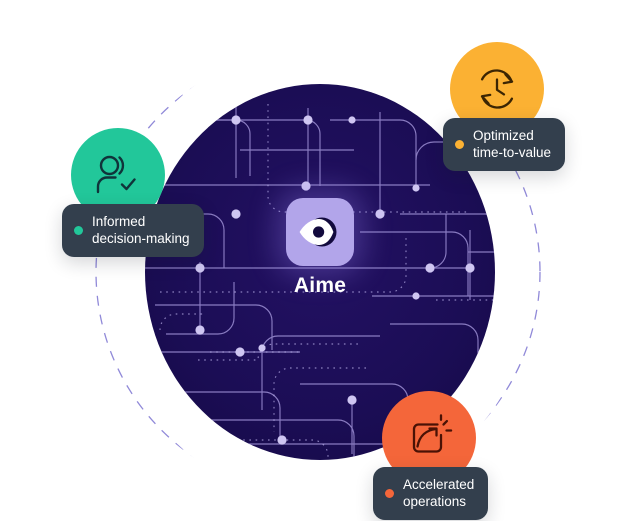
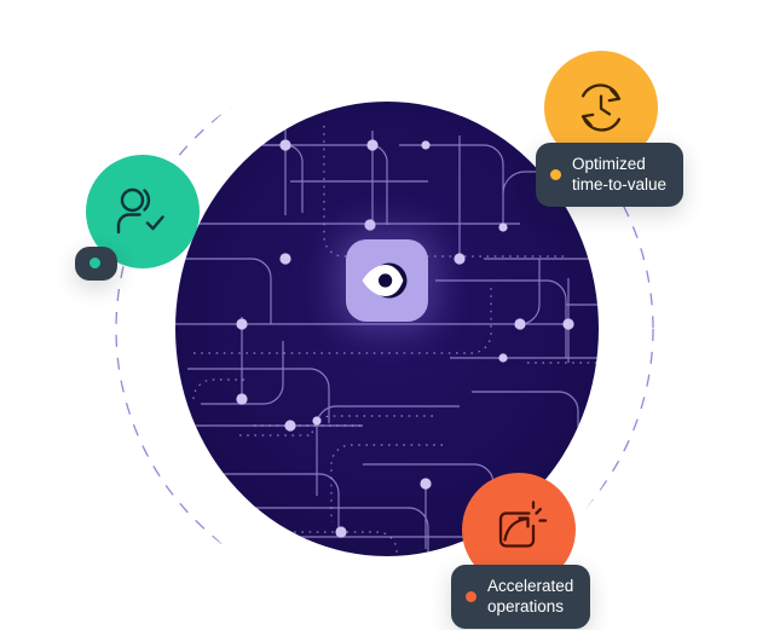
- Aime
- Informed
- decision-making
  Optimized
  time-to-value
  Accelerated
  operations
